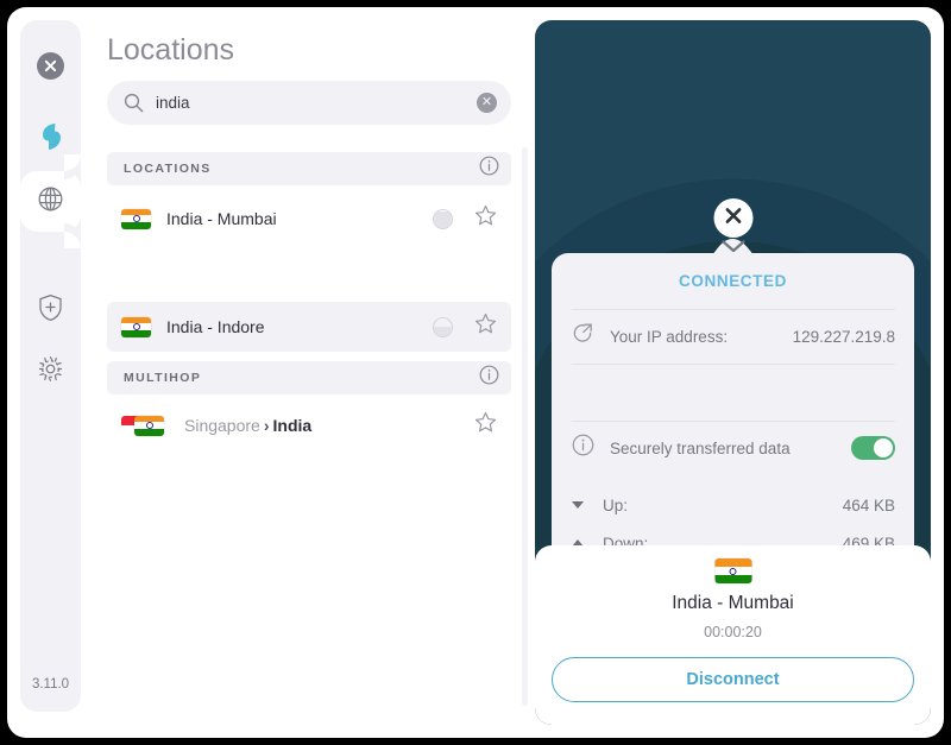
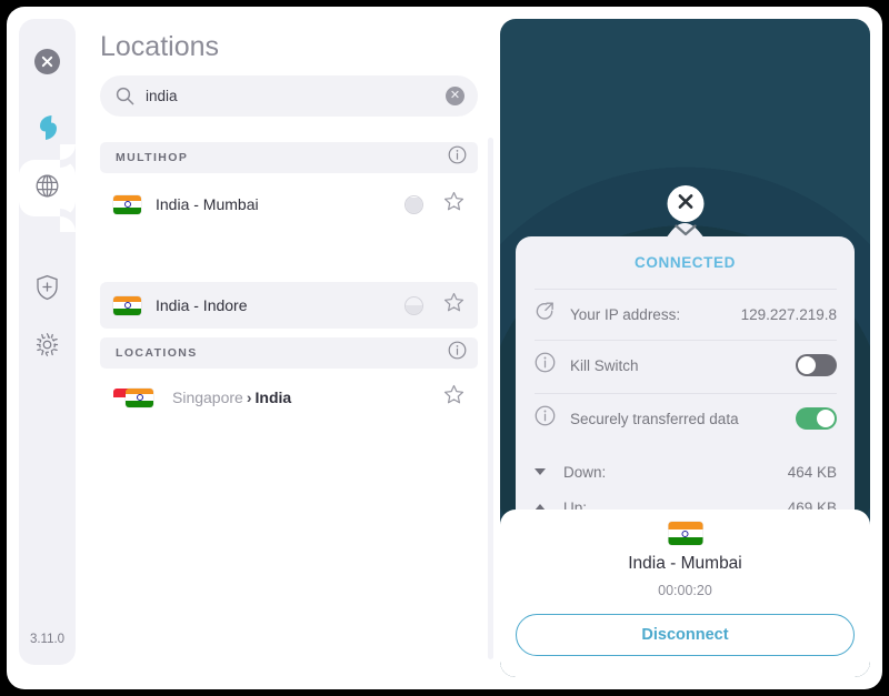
  3.11.0
  Locations
  india
  ✕
- LOCATIONS
+ MULTIHOP
  India - Mumbai
  India - Indore
- MULTIHOP
+ LOCATIONS
  Singapore › India
  CONNECTED
  Your IP address:
  129.227.219.8
+ Kill Switch
  Securely transferred data
- Up:
+ Down:
  464 KB
- Down:
+ Up:
  469 KB
  India - Mumbai
  00:00:20
  Disconnect
